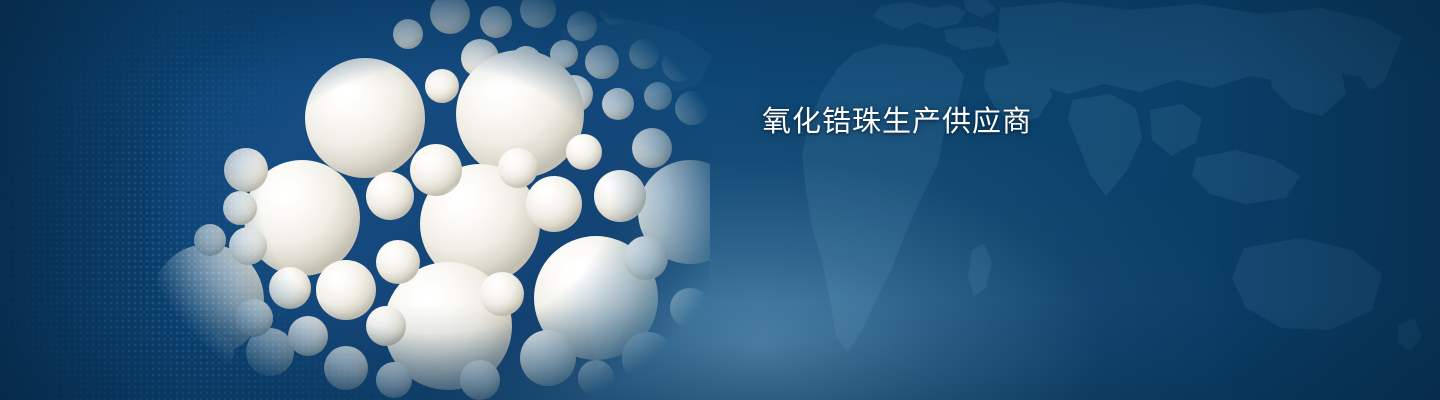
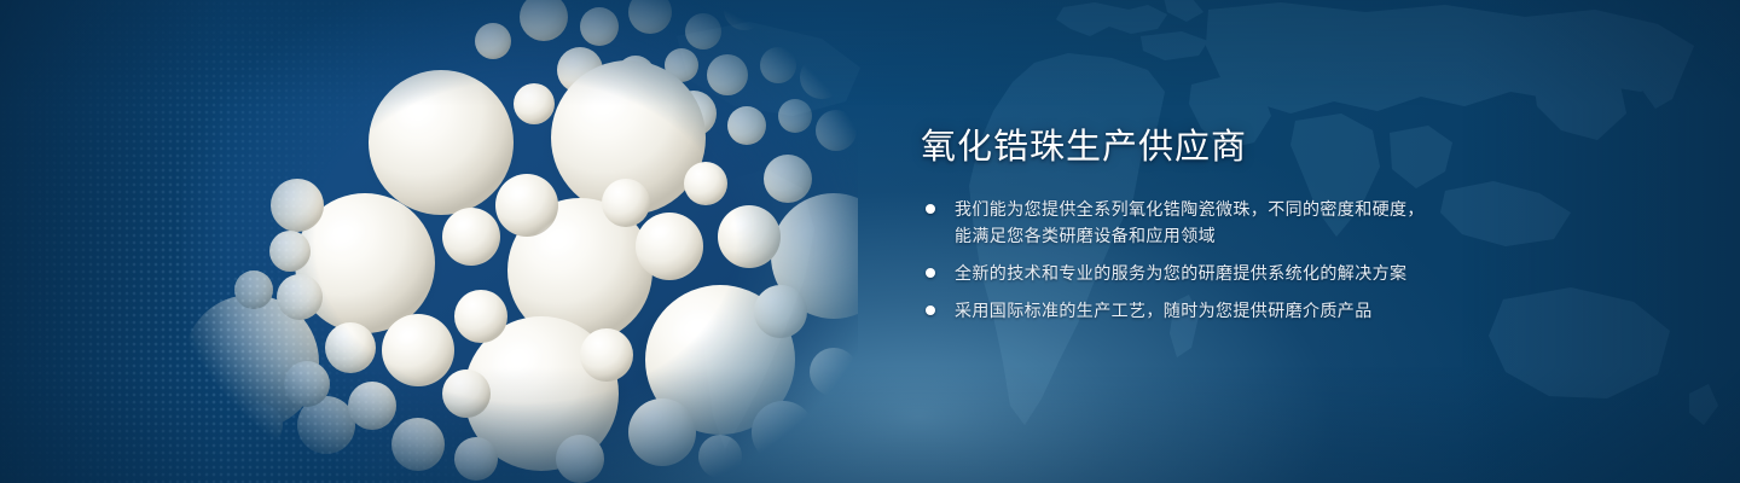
  氧化锆珠生产供应商
+ 我们能为您提供全系列氧化锆陶瓷微珠，不同的密度和硬度，
+ 能满足您各类研磨设备和应用领域
+ 全新的技术和专业的服务为您的研磨提供系统化的解决方案
+ 采用国际标准的生产工艺，随时为您提供研磨介质产品
